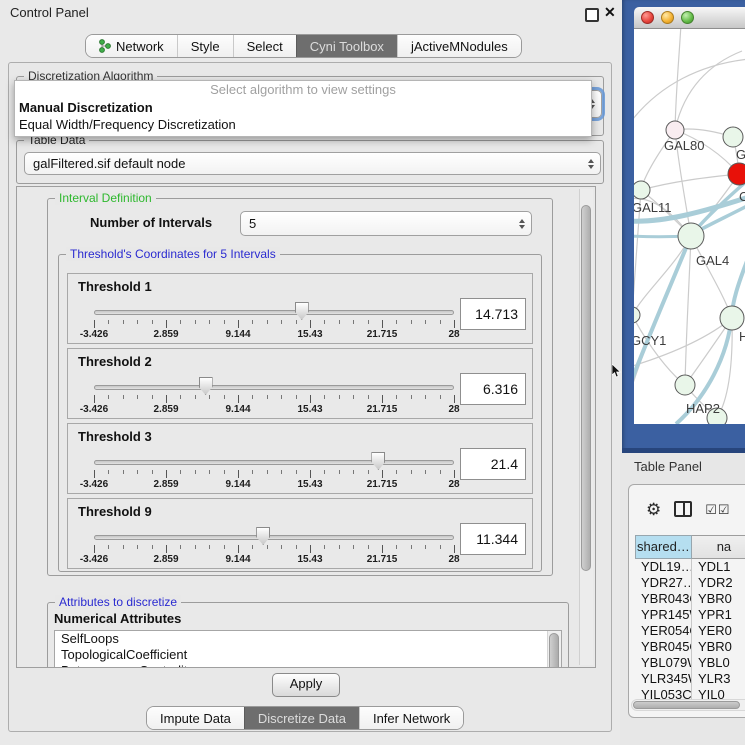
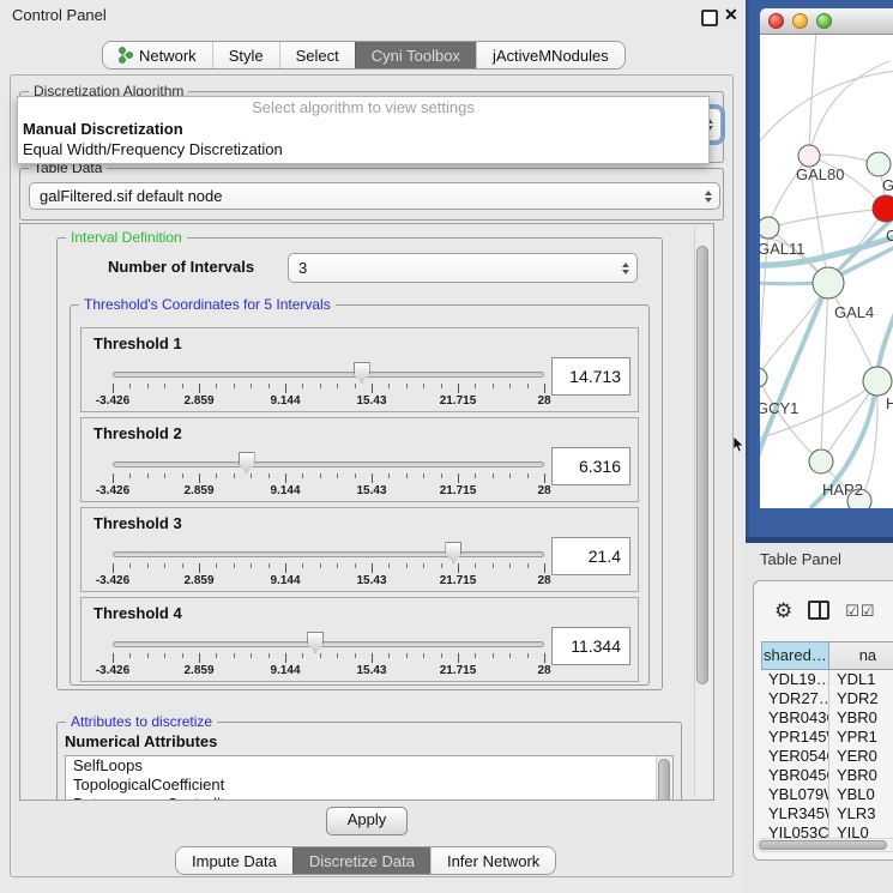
  Control Panel
  ✕
  Network
  Style
  Select
  Cyni Toolbox
  jActiveMNodules
  Discretization Algorithm
  Select algorithm to view settings
  Manual Discretization
  Equal Width/Frequency Discretization
  Table Data
  galFiltered.sif default node
  Interval Definition
  Number of Intervals
- 5
+ 3
  Threshold's Coordinates for 5 Intervals
  Threshold 1
  -3.426
  2.859
  9.144
  15.43
  21.715
  28
  14.713
  Threshold 2
  -3.426
  2.859
  9.144
  15.43
  21.715
  28
  6.316
  Threshold 3
  -3.426
  2.859
  9.144
  15.43
  21.715
  28
  21.4
- Threshold 9
+ Threshold 4
  -3.426
  2.859
  9.144
  15.43
  21.715
  28
  11.344
  Attributes to discretize
  Numerical Attributes
  SelfLoops
  TopologicalCoefficient
  Apply
  Impute Data
  Discretize Data
  Infer Network
  GAL80
  G
  C
  GAL11
  GAL4
  GCY1
  H
  HAP2
  Table Panel
  ⚙
  ☑☑
  shared…
  na
  YDL19…
  YDL1
  YDR27…
  YDR2
  YBR043
  YBR0
  YPR145
  YPR1
  YER054
  YER0
  YBR045
  YBR0
  YBL079
  YBL0
  YLR345
  YLR3
  YIL053C
  YIL0
